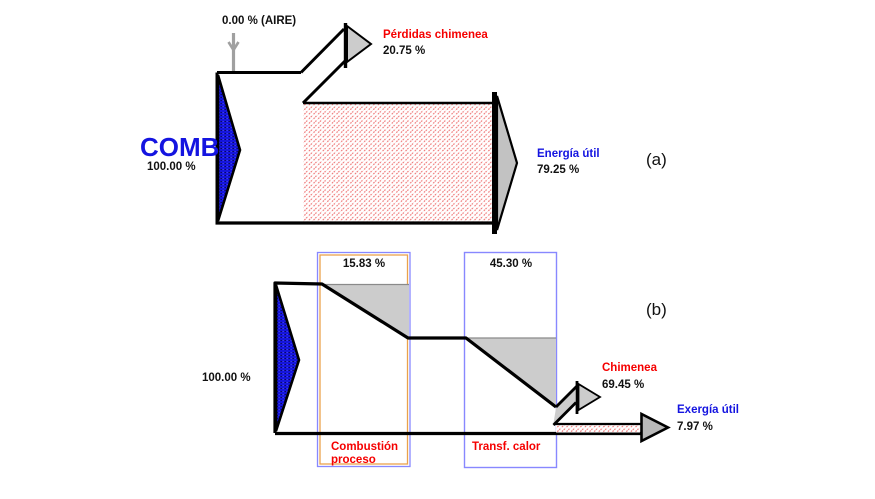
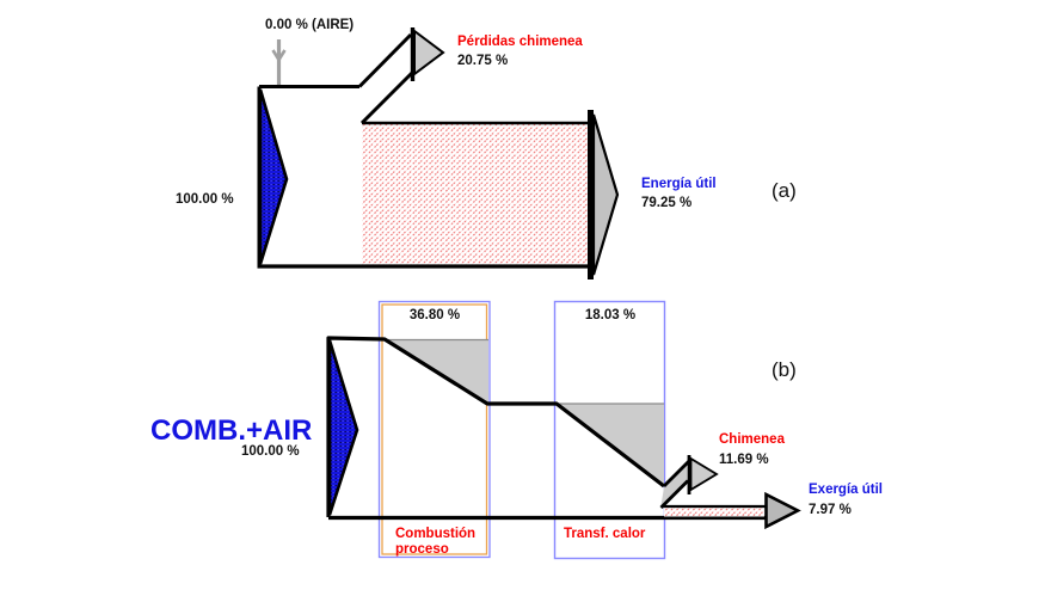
  0.00 % (AIRE)
  Pérdidas chimenea
  20.75 %
- COMB
  100.00 %
  Energía útil
  79.25 %
  (a)
+ COMB.+AIR
  100.00 %
- 15.83 %
+ 36.80 %
- 45.30 %
+ 18.03 %
  Chimenea
- 69.45 %
+ 11.69 %
  Exergía útil
  7.97 %
  Combustión
  proceso
  Transf. calor
  (b)
